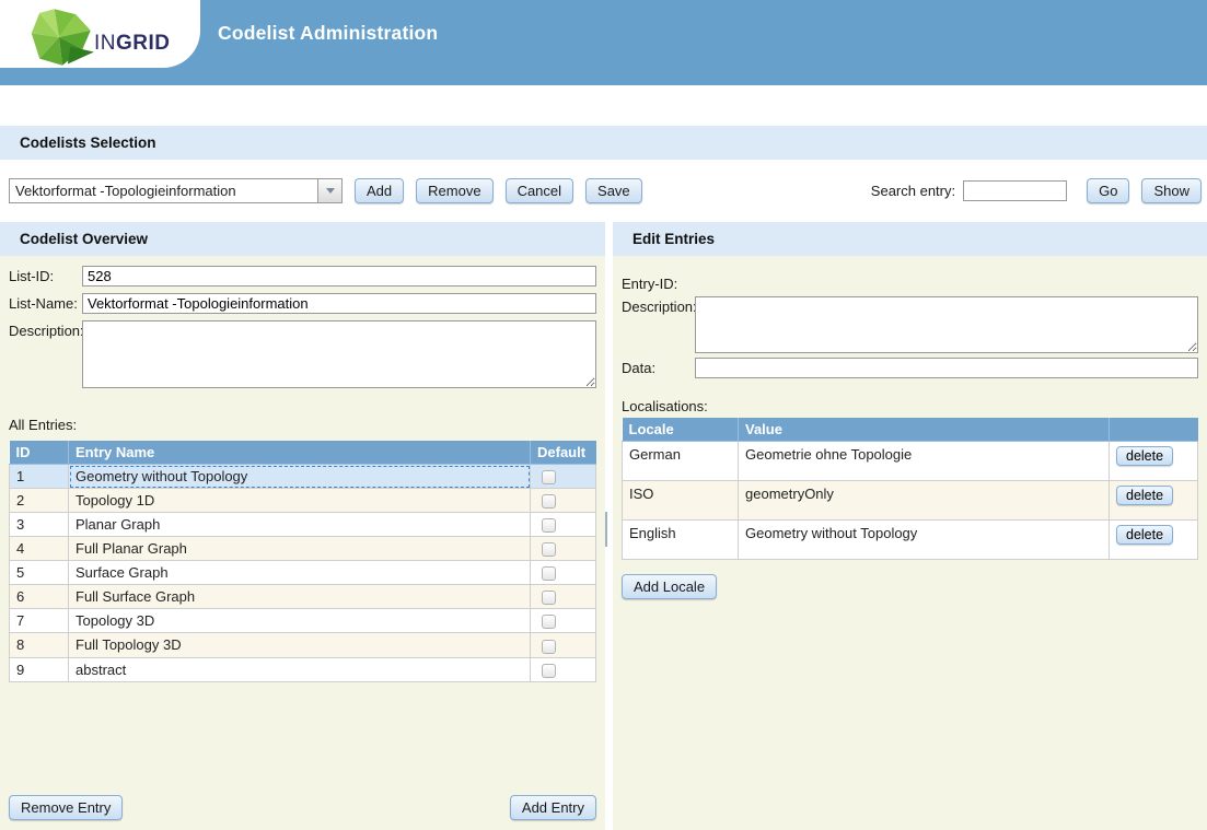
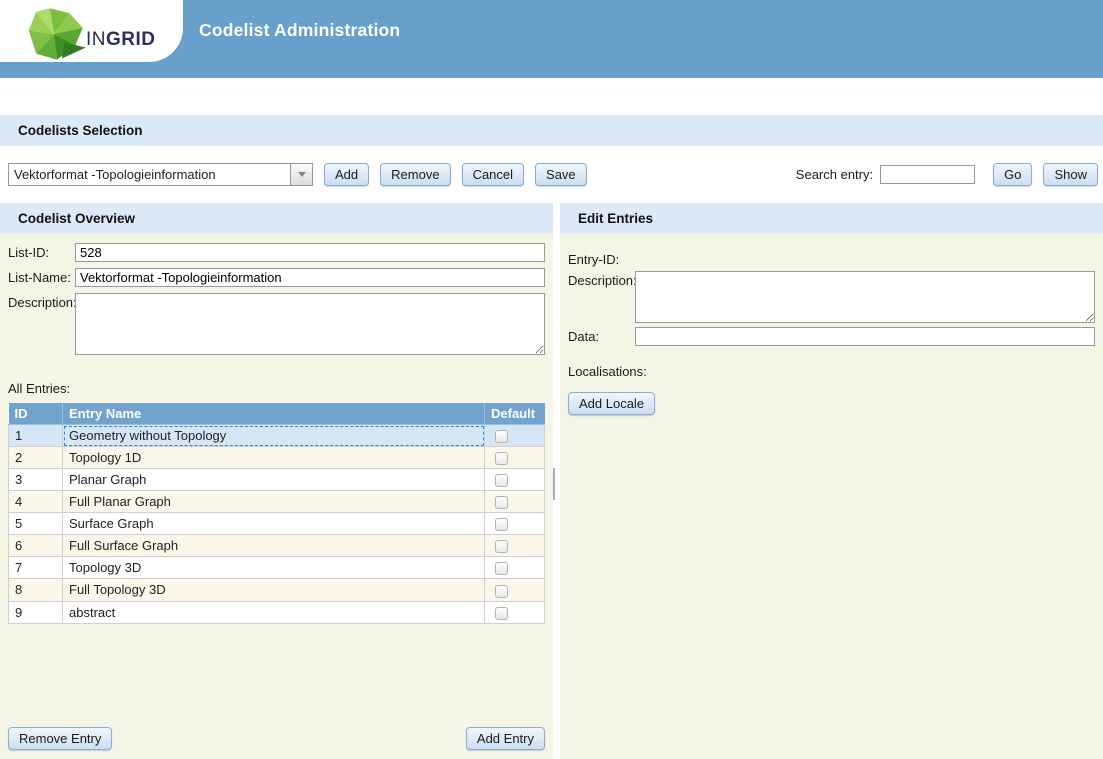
  INGRID
  Codelist Administration
  Codelists Selection
  Vektorformat -Topologieinformation
  Add
  Remove
  Cancel
  Save
  Search entry:
  Go
  Show
  Codelist Overview
  List-ID:
  528
  List-Name:
  Vektorformat -Topologieinformation
  Description
  All Entries:
  ID	Entry Name	Default
  1	Geometry without Topology
  2	Topology 1D
  3	Planar Graph
  4	Full Planar Graph
  5	Surface Graph
  6	Full Surface Graph
  7	Topology 3D
  8	Full Topology 3D
  9	abstract
  Remove Entry
  Add Entry
  Edit Entries
  Entry-ID:
  Description
  Data:
  Localisations:
- Locale	Value
- German	Geometrie ohne Topologie	delete
- ISO	geometryOnly	delete
- English	Geometry without Topology	delete
  Add Locale
